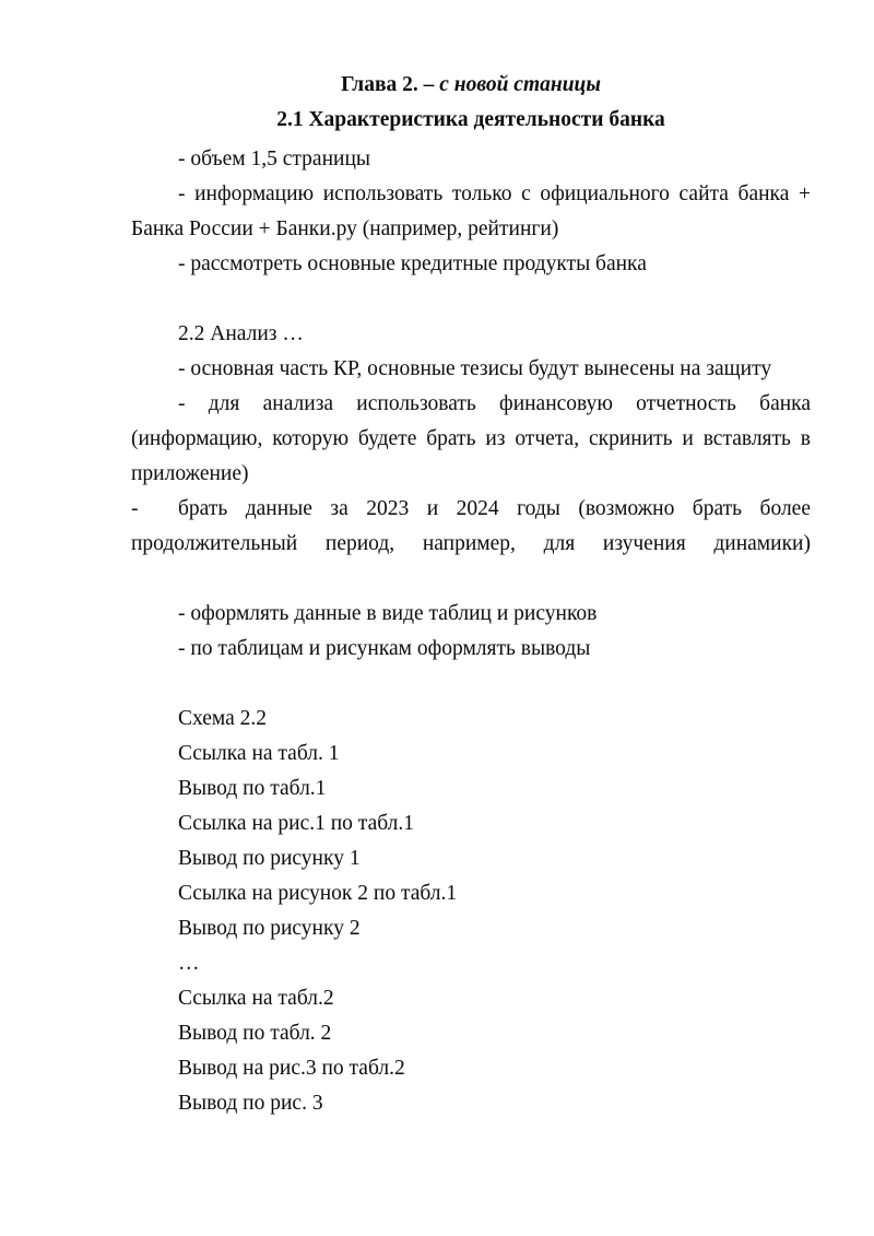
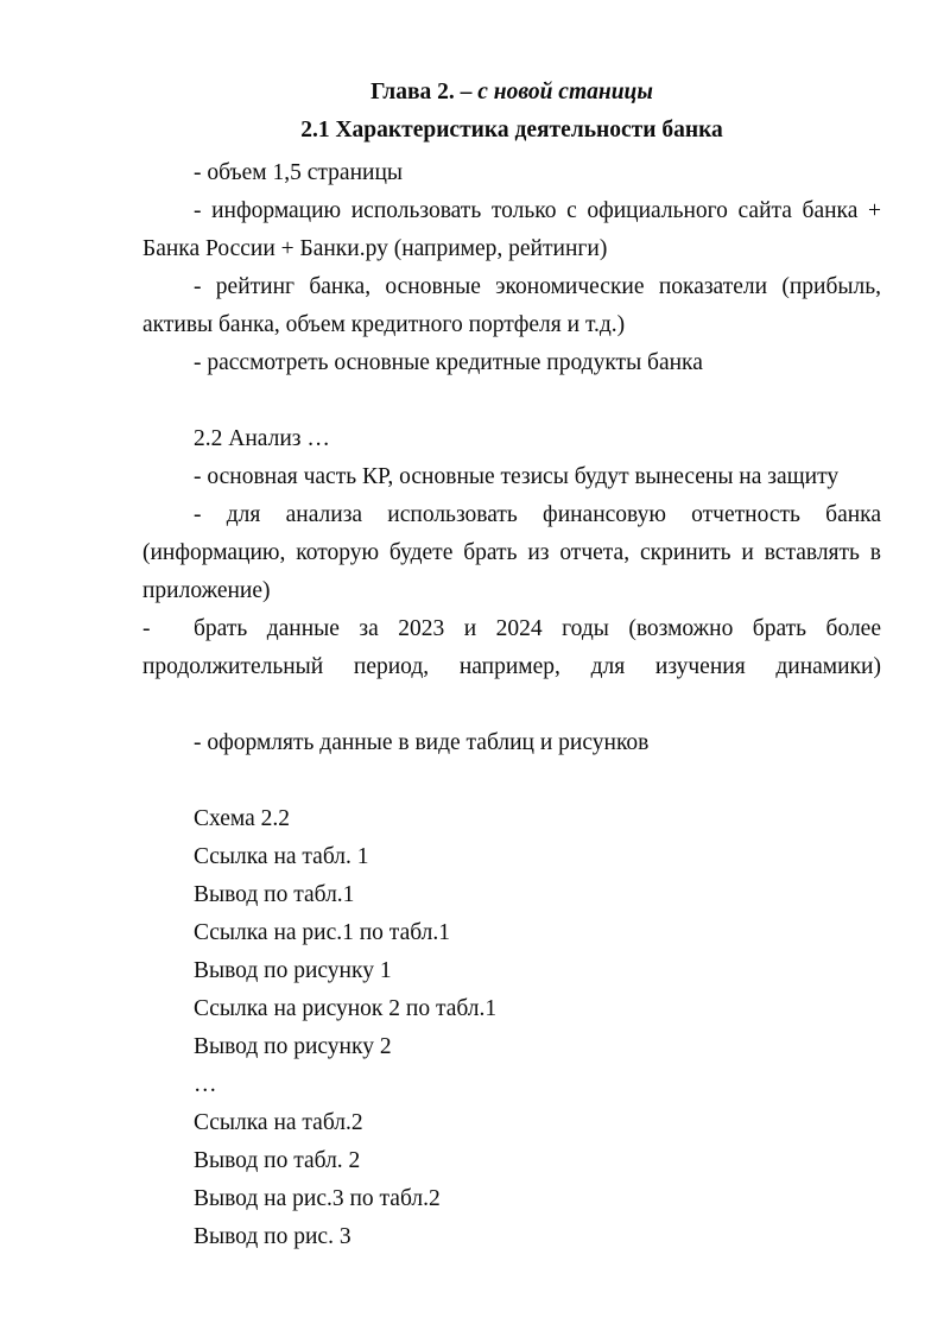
  Глава 2. – с новой станицы
  2.1 Характеристика деятельности банка
  - объем 1,5 страницы
  - информацию использовать только с официального сайта банка + Банка России + Банки.ру (например, рейтинги)
+ - рейтинг банка, основные экономические показатели (прибыль, активы банка, объем кредитного портфеля и т.д.)
  - рассмотреть основные кредитные продукты банка
  2.2 Анализ …
  - основная часть КР, основные тезисы будут вынесены на защиту
  - для анализа использовать финансовую отчетность банка (информацию, которую будете брать из отчета, скринить и вставлять в приложение)
  - брать данные за 2023 и 2024 годы (возможно брать более продолжительный период, например, для изучения динамики)
  - оформлять данные в виде таблиц и рисунков
- - по таблицам и рисункам оформлять выводы
  Схема 2.2
  Ссылка на табл. 1
  Вывод по табл.1
  Ссылка на рис.1 по табл.1
  Вывод по рисунку 1
  Ссылка на рисунок 2 по табл.1
  Вывод по рисунку 2
  …
  Ссылка на табл.2
  Вывод по табл. 2
  Вывод на рис.3 по табл.2
  Вывод по рис. 3
